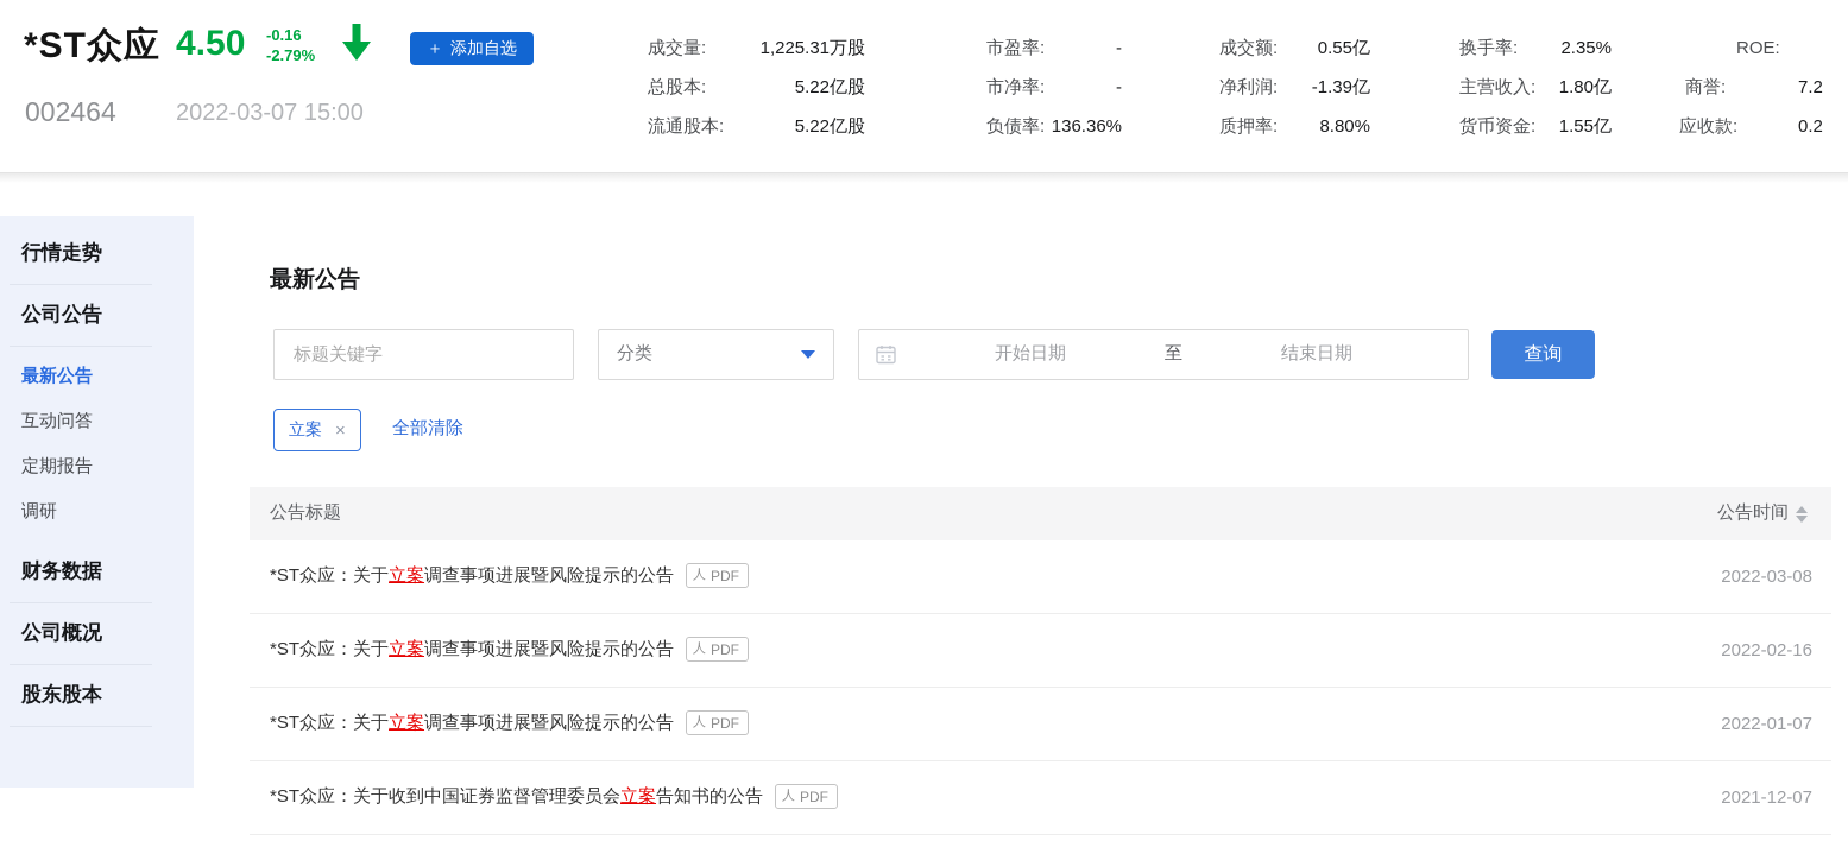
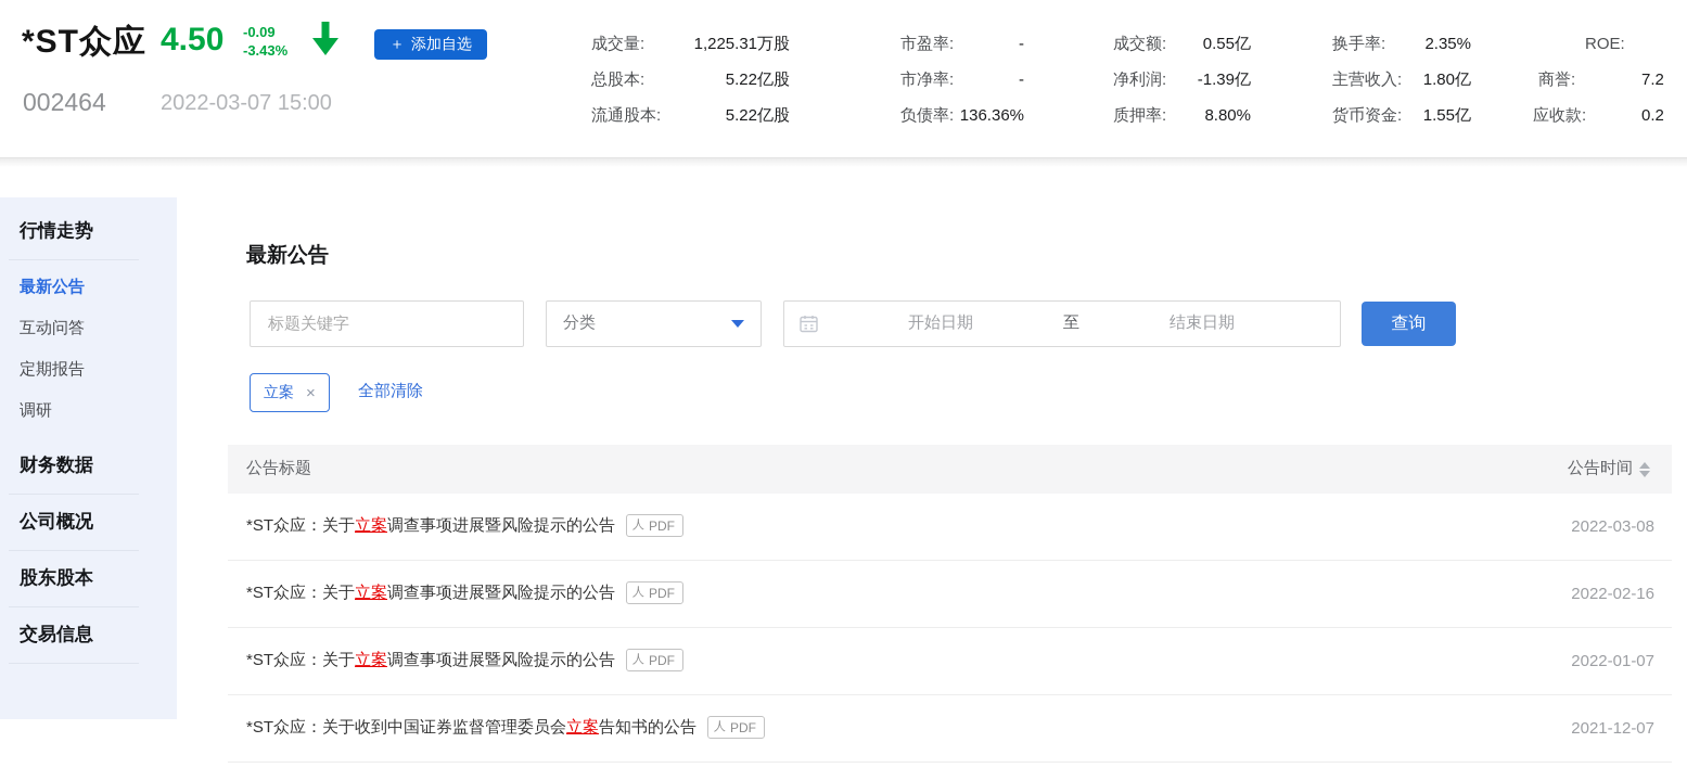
  *ST众应
  4.50
- -0.16
+ -0.09
- -2.79%
+ -3.43%
  ＋
  添加自选
  002464
  2022-03-07 15:00
  成交量:
  1,225.31万股
  总股本:
  5.22亿股
  流通股本:
  5.22亿股
  市盈率:
  -
  市净率:
  -
  负债率:
  136.36%
  成交额:
  0.55亿
  净利润:
  -1.39亿
  质押率:
  8.80%
  换手率:
  2.35%
  主营收入:
  1.80亿
  货币资金:
  1.55亿
  ROE:
  商誉:
  7.2
  应收款:
  0.2
  行情走势
- 公司公告
  最新公告
  互动问答
  定期报告
  调研
  财务数据
  公司概况
  股东股本
+ 交易信息
  最新公告
  标题关键字
  分类
  开始日期
  至
  结束日期
  查询
  立案
  ×
  全部清除
  公告标题
  公告时间
  *ST众应：关于立案调查事项进展暨风险提示的公告
  人
  PDF
  2022-03-08
  *ST众应：关于立案调查事项进展暨风险提示的公告
  人
  PDF
  2022-02-16
  *ST众应：关于立案调查事项进展暨风险提示的公告
  人
  PDF
  2022-01-07
  *ST众应：关于收到中国证券监督管理委员会立案告知书的公告
  人
  PDF
  2021-12-07
